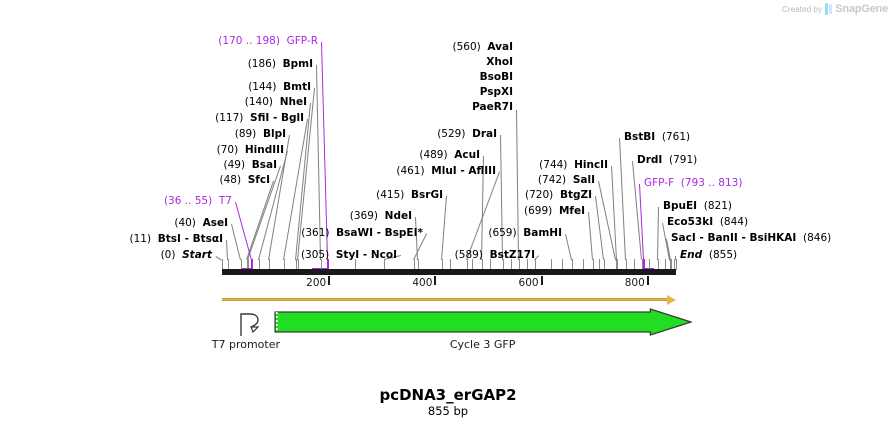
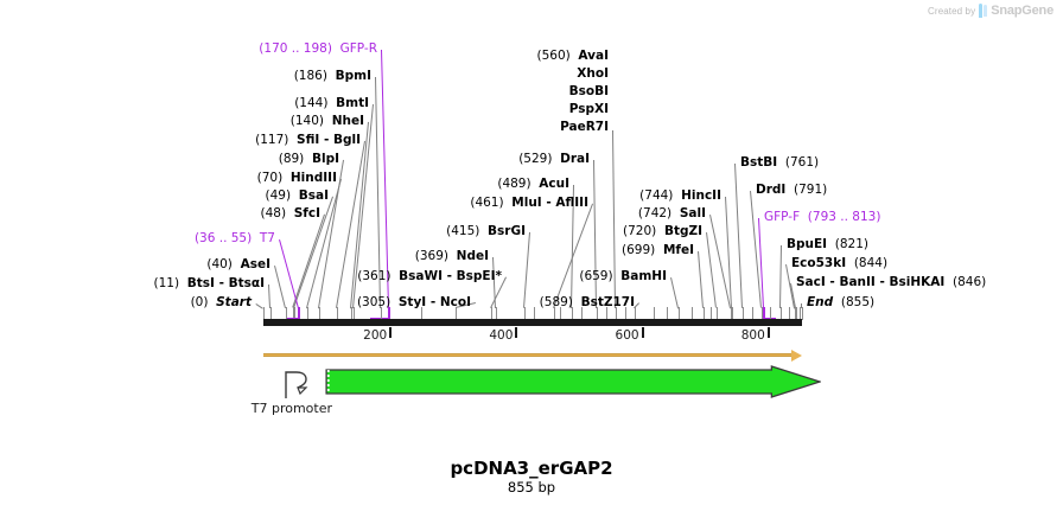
  Created by
  SnapGene
  (170 .. 198) GFP-R
  (186) BpmI
  (144) BmtI
  (140) NheI
  (117) SfiI - BglI
  (89) BlpI
  (70) HindIII
  (49) BsaI
  (48) SfcI
  (36 .. 55) T7
  (40) AseI
  (11) BtsI - BtsαI
  (0) Start
  (489) AcuI
  (461) MluI - AflIII
  (415) BsrGI
  (369) NdeI
  (361) BsaWI - BspEI*
  (305) StyI - NcoI
  (529) DraI
  (589) BstZ17I
  (659) BamHI
  (699) MfeI
  (720) BtgZI
  (742) SalI
  (744) HincII
  (560) AvaI
  XhoI
  BsoBI
  PspXI
  PaeR7I
  BstBI (761)
  DrdI (791)
  GFP-F (793 .. 813)
  BpuEI (821)
  Eco53kI (844)
  SacI - BanII - BsiHKAI (846)
  End (855)
  200
  400
  600
  800
  T7 promoter
- Cycle 3 GFP
  pcDNA3_erGAP2
  855 bp
